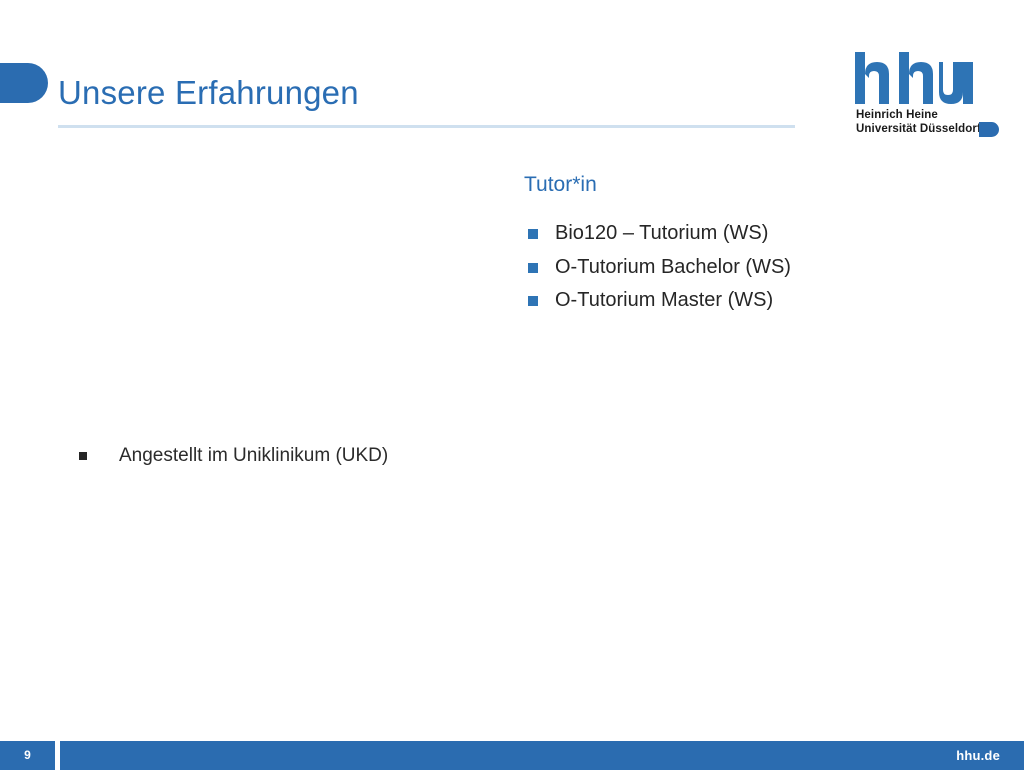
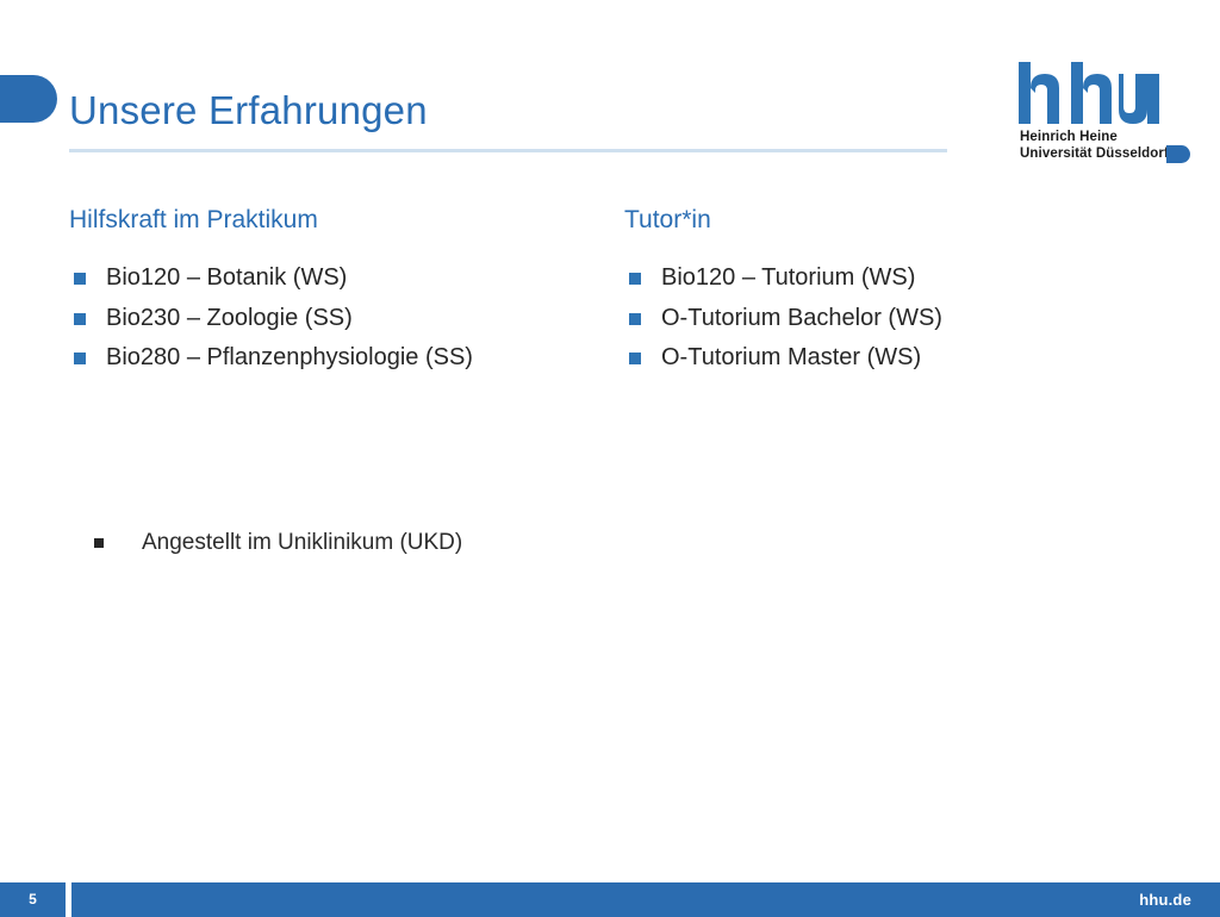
  Unsere Erfahrungen
  Heinrich Heine
  Universität Düsseldor
+ Hilfskraft im Praktikum
+ Bio120 – Botanik (WS)
+ Bio230 – Zoologie (SS)
+ Bio280 – Pflanzenphysiologie (SS)
  Tutor*in
  Bio120 – Tutorium (WS)
  O-Tutorium Bachelor (WS)
  O-Tutorium Master (WS)
  Angestellt im Uniklinikum (UKD)
- 9
+ 5
  hhu.de
